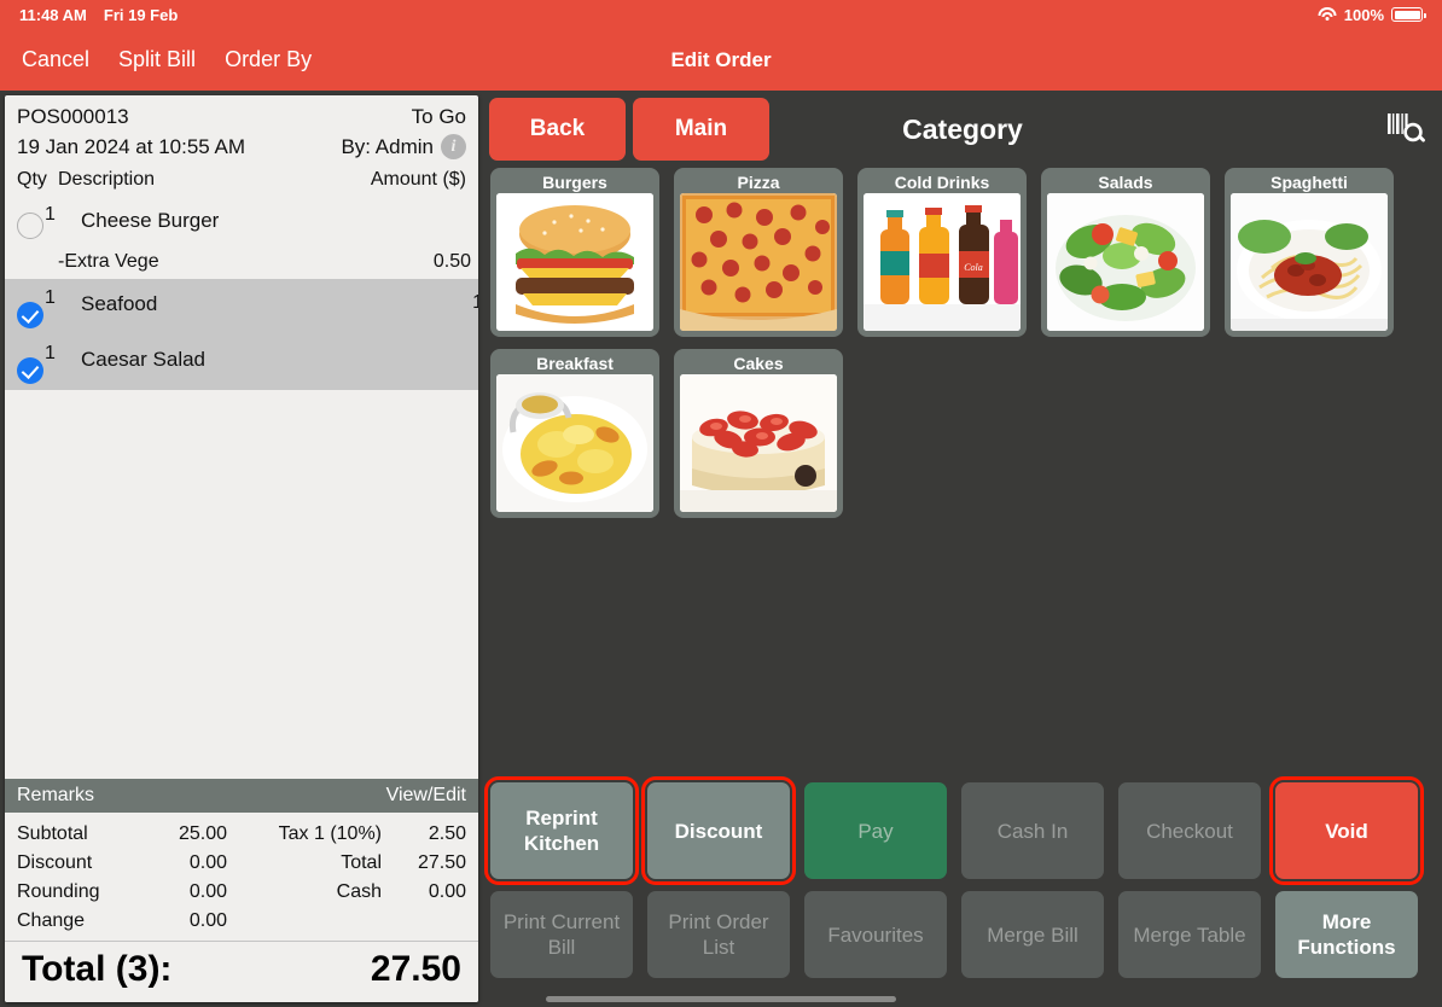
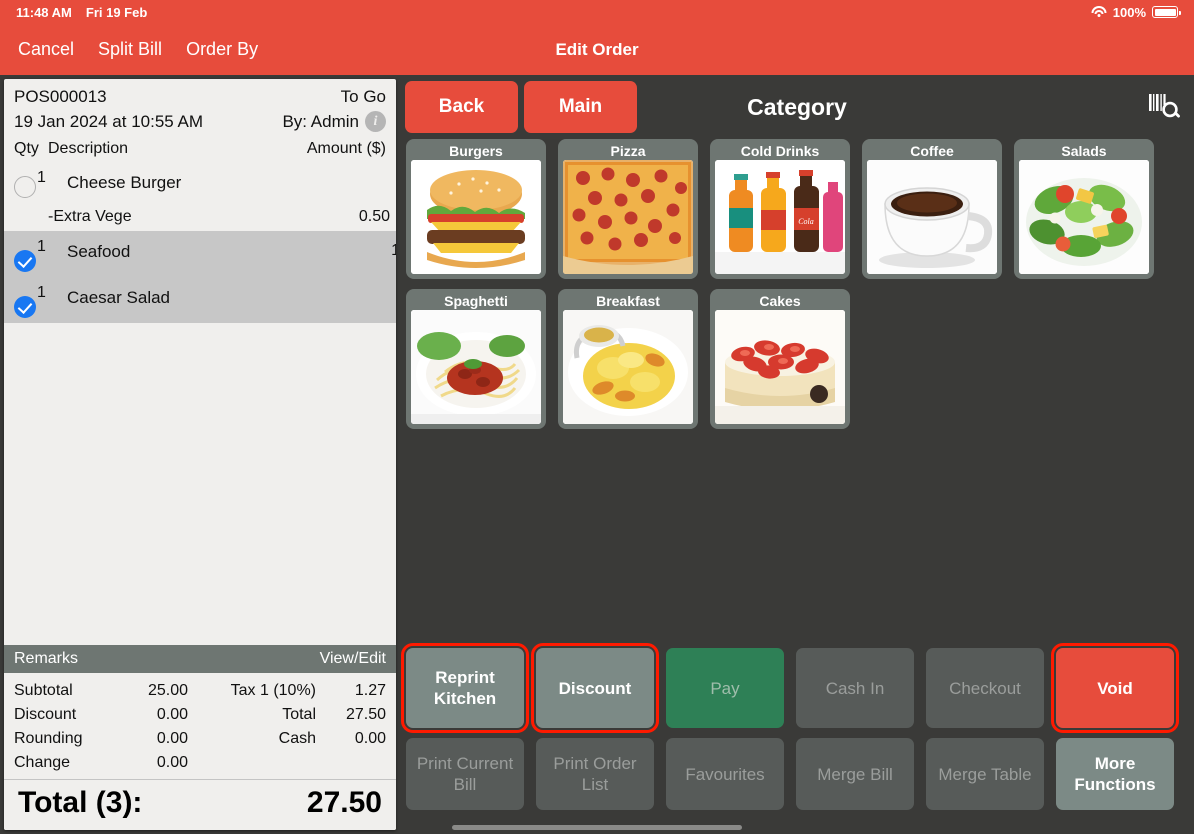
  11:48 AM
  Fri 19 Feb
  100%
  Cancel
  Split Bill
  Order By
  Edit Order
  POS000013
  To Go
  19 Jan 2024 at 10:55 AM
  By: Admin
  i
  Qty
  Description
  Amount ($)
  1
  Cheese Burger
  -Extra Vege
  0.50
  1
  Seafood
  1
  1
  Caesar Salad
  Remarks
  View/Edit
  Subtotal
  25.00
  Tax 1 (10%)
- 2.50
+ 1.27
  Discount
  0.00
  Total
  27.50
  Rounding
  0.00
  Cash
  0.00
  Change
  0.00
  Total (3):
  27.50
  Back
  Main
  Category
  Burgers
  Pizza
  Cold Drinks
  Cola
+ Coffee
  Salads
  Spaghetti
  Breakfast
  Cakes
  Reprint Kitchen
  Discount
  Pay
  Cash In
  Checkout
  Void
  Print Current Bill
  Print Order List
  Favourites
  Merge Bill
  Merge Table
  More Functions
